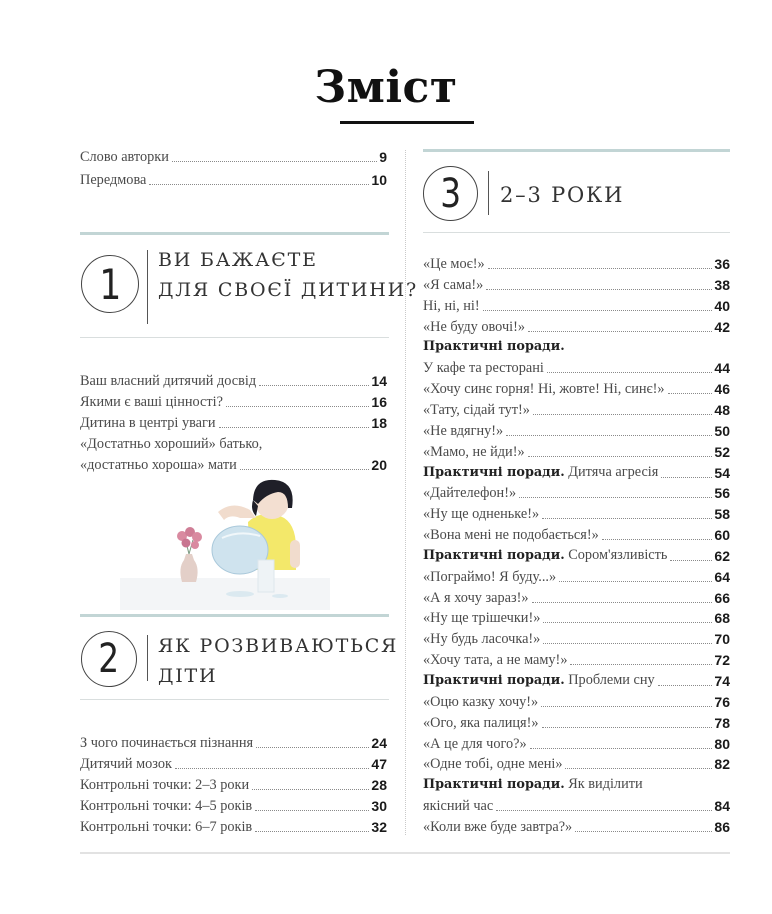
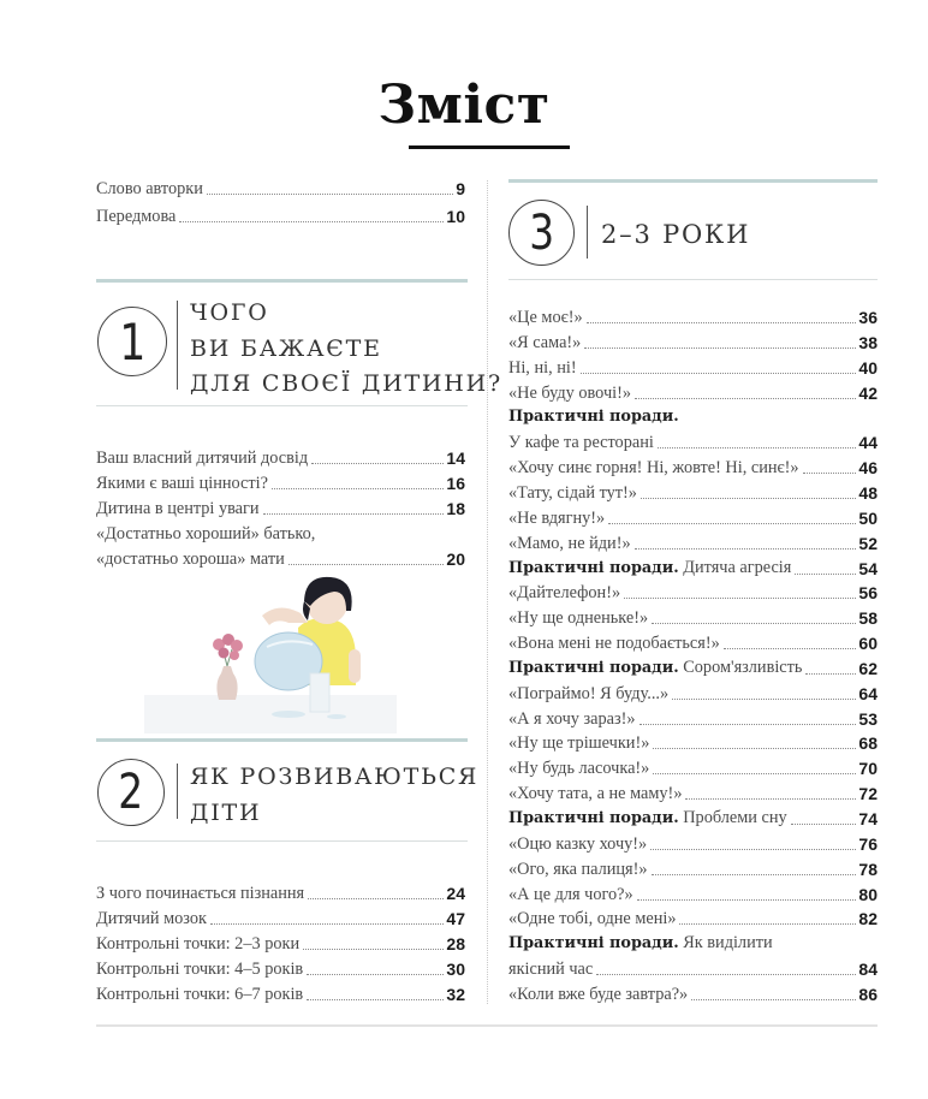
  Зміст
  Слово авторки
  9
  Передмова
  10
  1
+ ЧОГО
  ВИ БАЖАЄТЕ
  ДЛЯ СВОЄЇ ДИТИНИ?
  Ваш власний дитячий досвід
  14
  Якими є ваші цінності?
  16
  Дитина в центрі уваги
  18
  «Достатньо хороший» батько,
  «достатньо хороша» мати
  20
  2
  ЯК РОЗВИВАЮТЬСЯ
  ДІТИ
  З чого починається пізнання
  24
  Дитячий мозок
  47
  Контрольні точки: 2–3 роки
  28
  Контрольні точки: 4–5 років
  30
  Контрольні точки: 6–7 років
  32
  3
  2–3 РОКИ
  «Це моє!»
  36
  «Я сама!»
  38
  Ні, ні, ні!
  40
  «Не буду овочі!»
  42
  Практичні поради.
  У кафе та ресторані
  44
  «Хочу синє горня! Ні, жовте! Ні, синє!»
  46
  «Тату, сідай тут!»
  48
  «Не вдягну!»
  50
  «Мамо, не йди!»
  52
  Практичні поради. Дитяча агресія
  54
  «Дайтелефон!»
  56
  «Ну ще одненьке!»
  58
  «Вона мені не подобається!»
  60
  Практичні поради. Сором'язливість
  62
  «Пограймо! Я буду...»
  64
  «А я хочу зараз!»
- 66
+ 53
  «Ну ще трішечки!»
  68
  «Ну будь ласочка!»
  70
  «Хочу тата, а не маму!»
  72
  Практичні поради. Проблеми сну
  74
  «Оцю казку хочу!»
  76
  «Ого, яка палиця!»
  78
  «А це для чого?»
  80
  «Одне тобі, одне мені»
  82
  Практичні поради. Як виділити
  якісний час
  84
  «Коли вже буде завтра?»
  86
